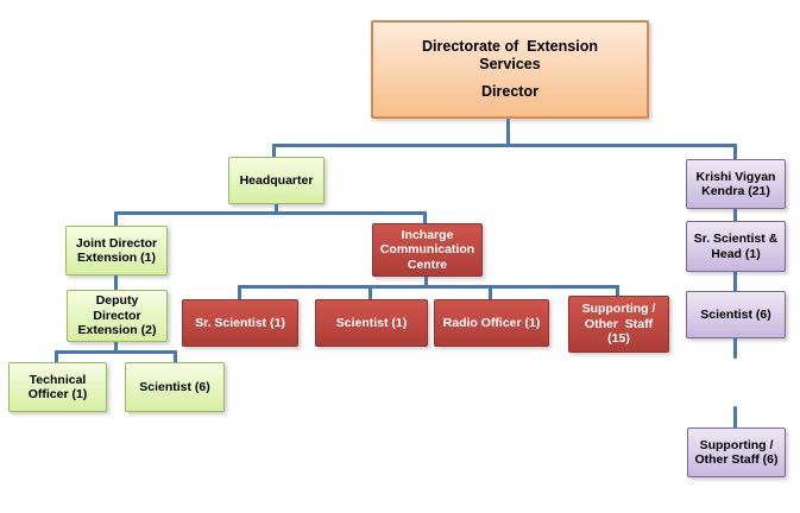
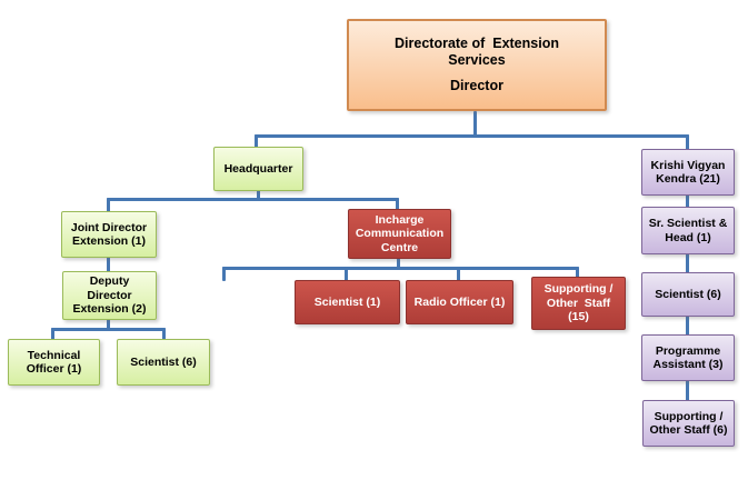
  Directorate of Extension
  Services
  Director
  Headquarter
  Krishi Vigyan
  Kendra (21)
  Joint Director
  Extension (1)
  Incharge
  Communication
  Centre
  Sr. Scientist &
  Head (1)
  Deputy
  Director
  Extension (2)
- Sr. Scientist (1)
  Scientist (1)
  Radio Officer (1)
  Supporting /
  Other Staff
  (15)
  Scientist (6)
  Technical
  Officer (1)
  Scientist (6)
+ Programme
+ Assistant (3)
  Supporting /
  Other Staff (6)
